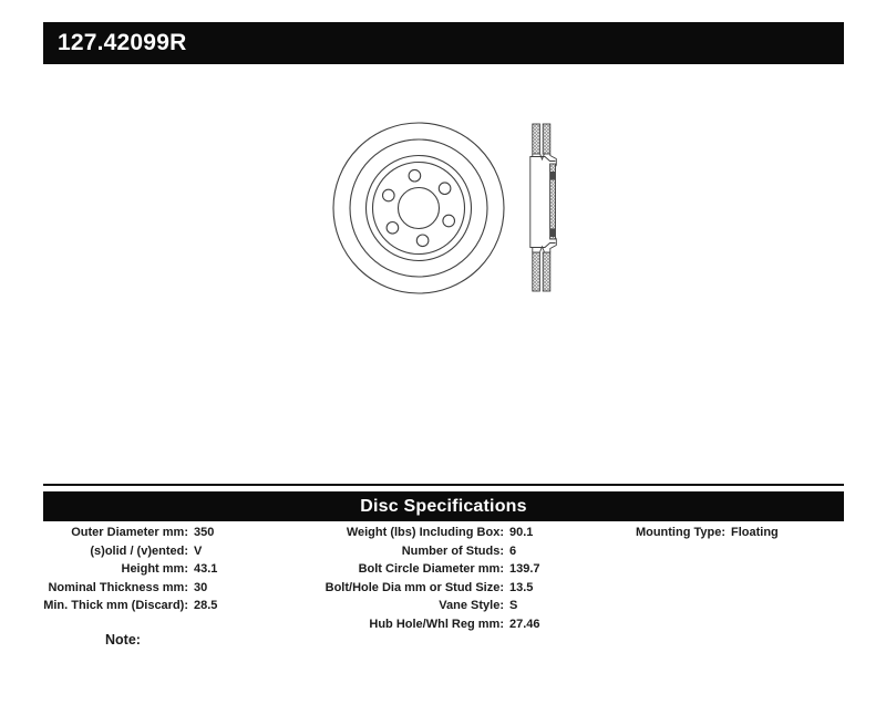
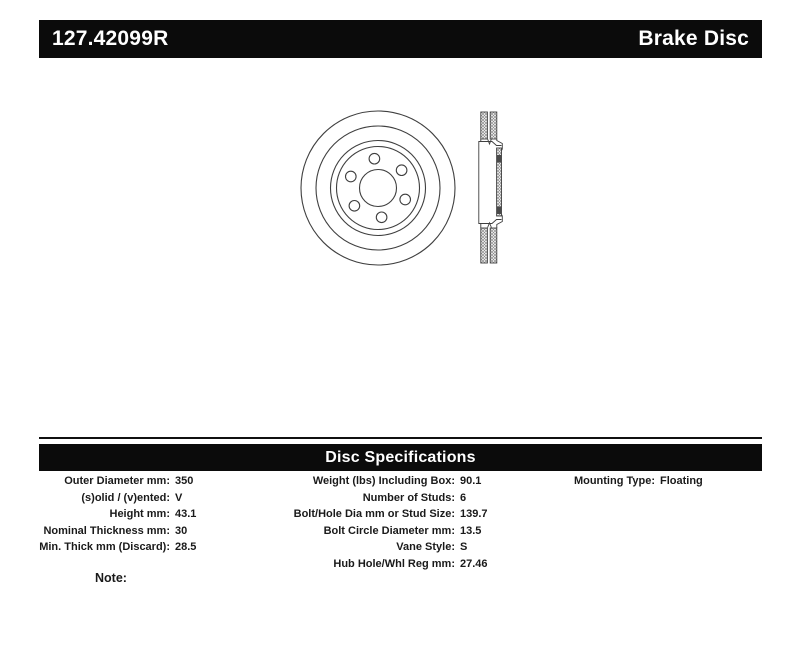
  127.42099R
+ Brake Disc
  Disc Specifications
  Outer Diameter mm:
  350
  (s)olid / (v)ented:
  V
  Height mm:
  43.1
  Nominal Thickness mm:
  30
  Min. Thick mm (Discard):
  28.5
  Weight (lbs) Including Box:
  90.1
  Number of Studs:
  6
- Bolt Circle Diameter mm:
+ Bolt/Hole Dia mm or Stud Size:
  139.7
- Bolt/Hole Dia mm or Stud Size:
+ Bolt Circle Diameter mm:
  13.5
  Vane Style:
  S
  Hub Hole/Whl Reg mm:
  27.46
  Mounting Type:
  Floating
  Note:
